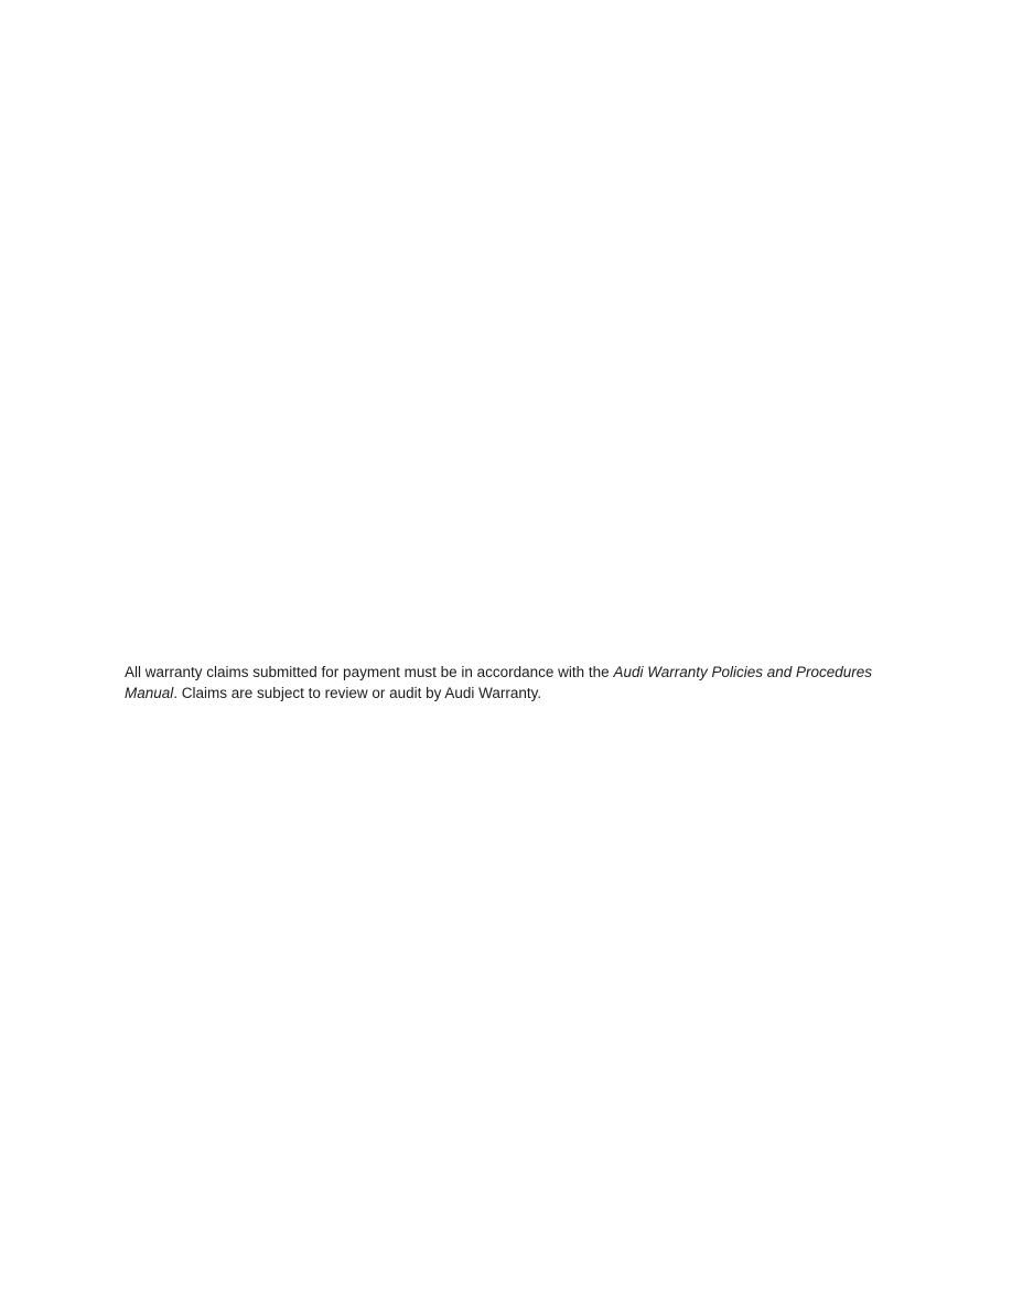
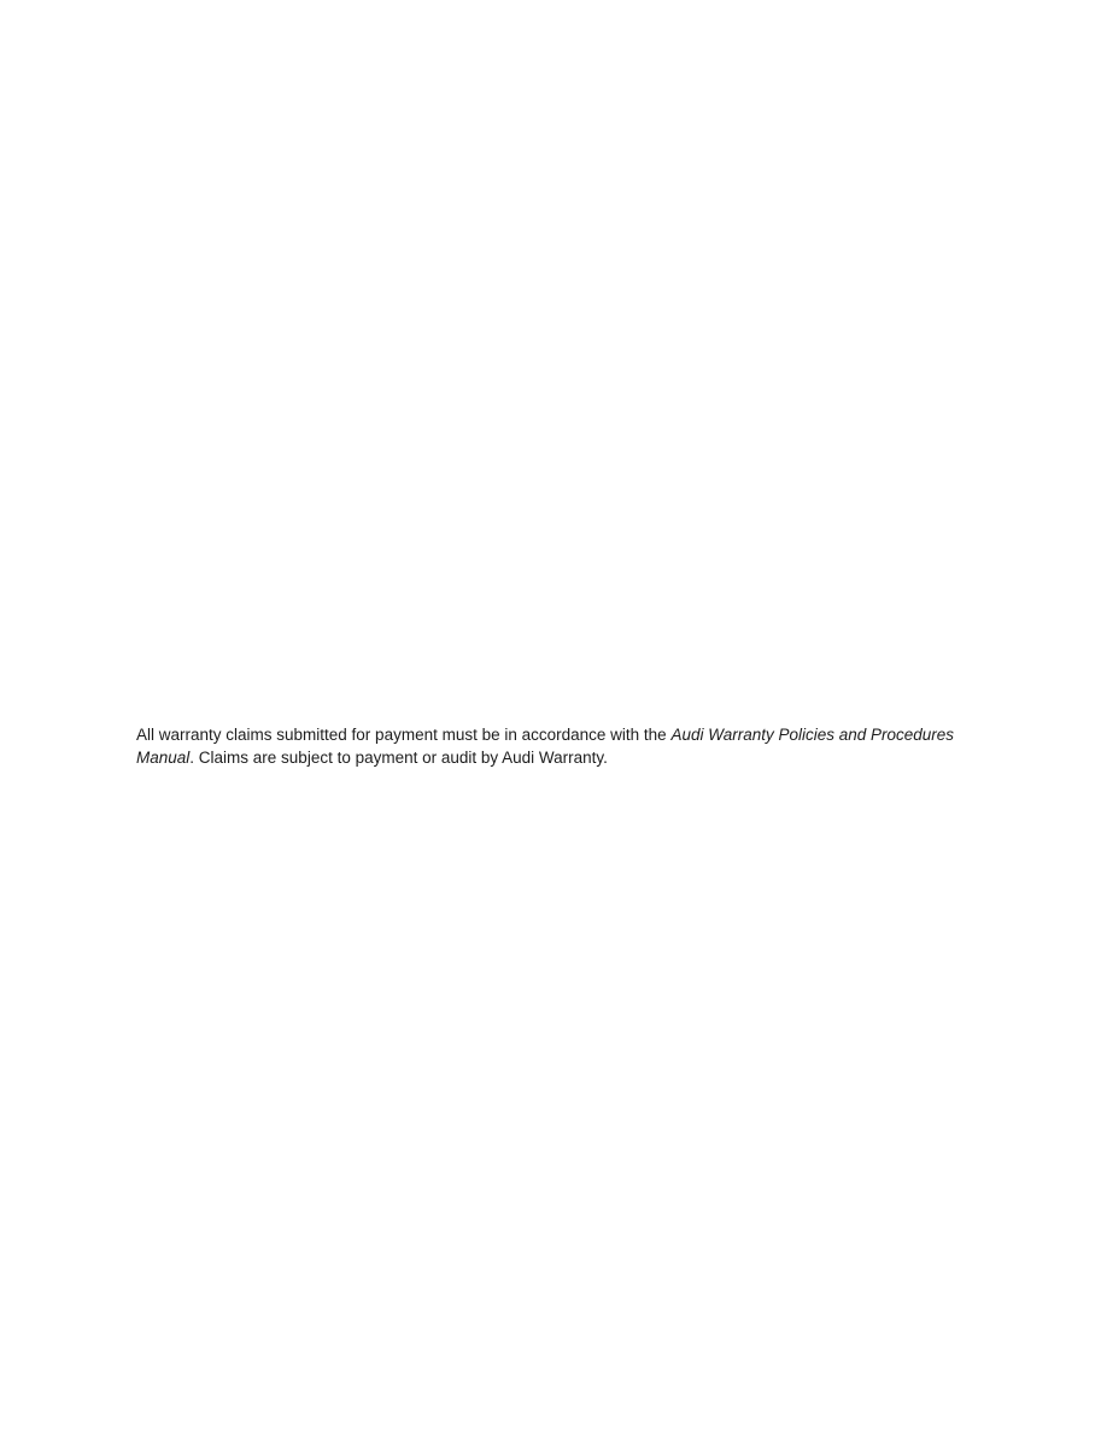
- All warranty claims submitted for payment must be in accordance with the Audi Warranty Policies and Procedures Manual. Claims are subject to review or audit by Audi Warranty.
+ All warranty claims submitted for payment must be in accordance with the Audi Warranty Policies and Procedures Manual. Claims are subject to payment or audit by Audi Warranty.
